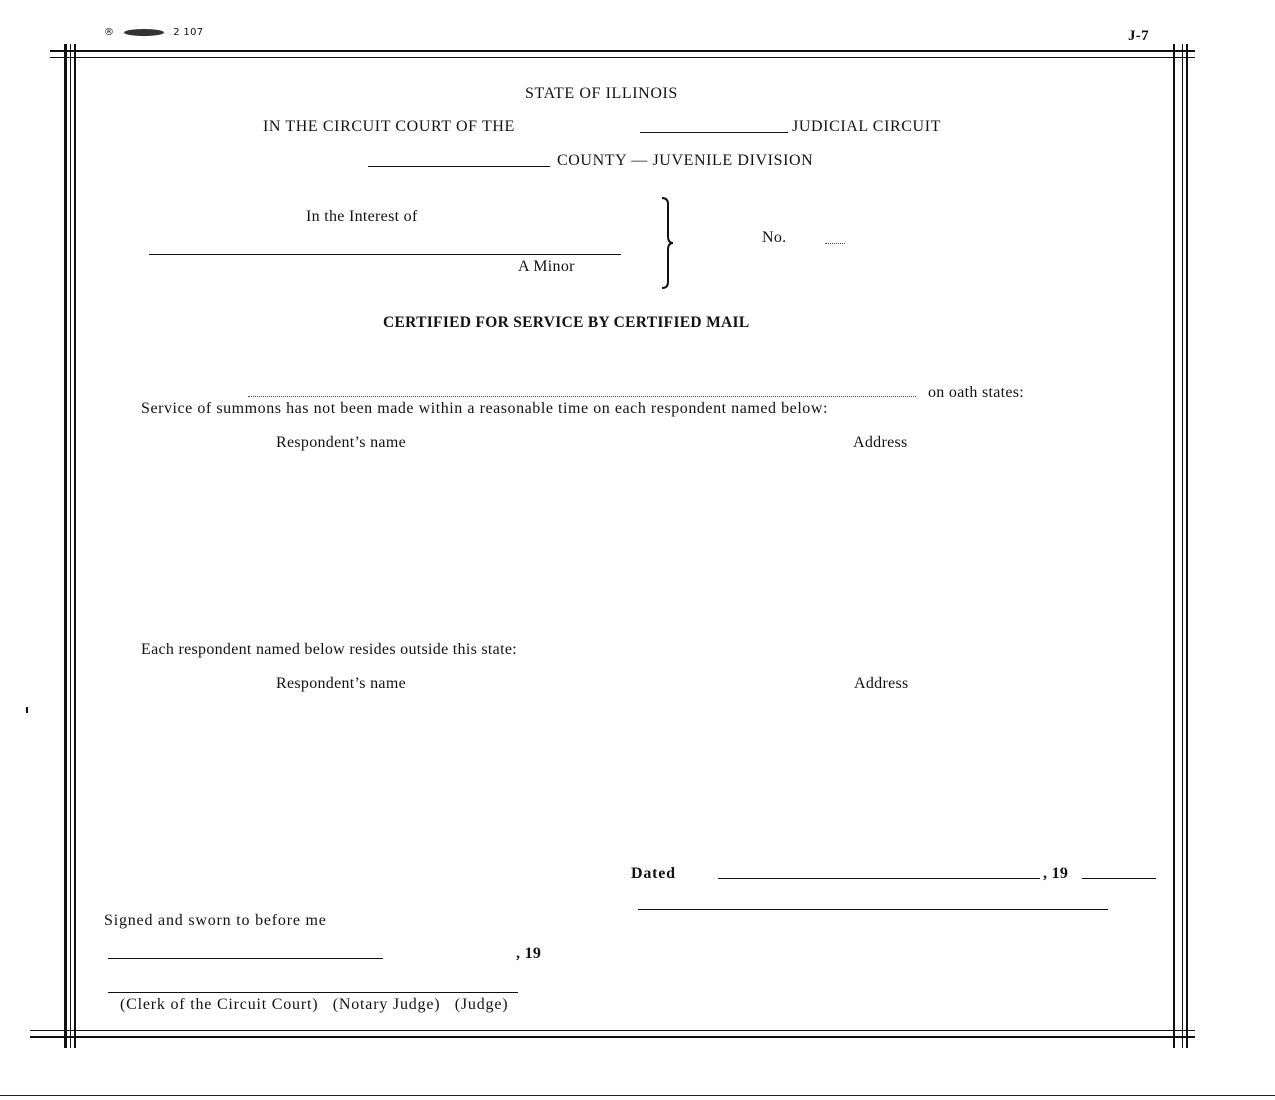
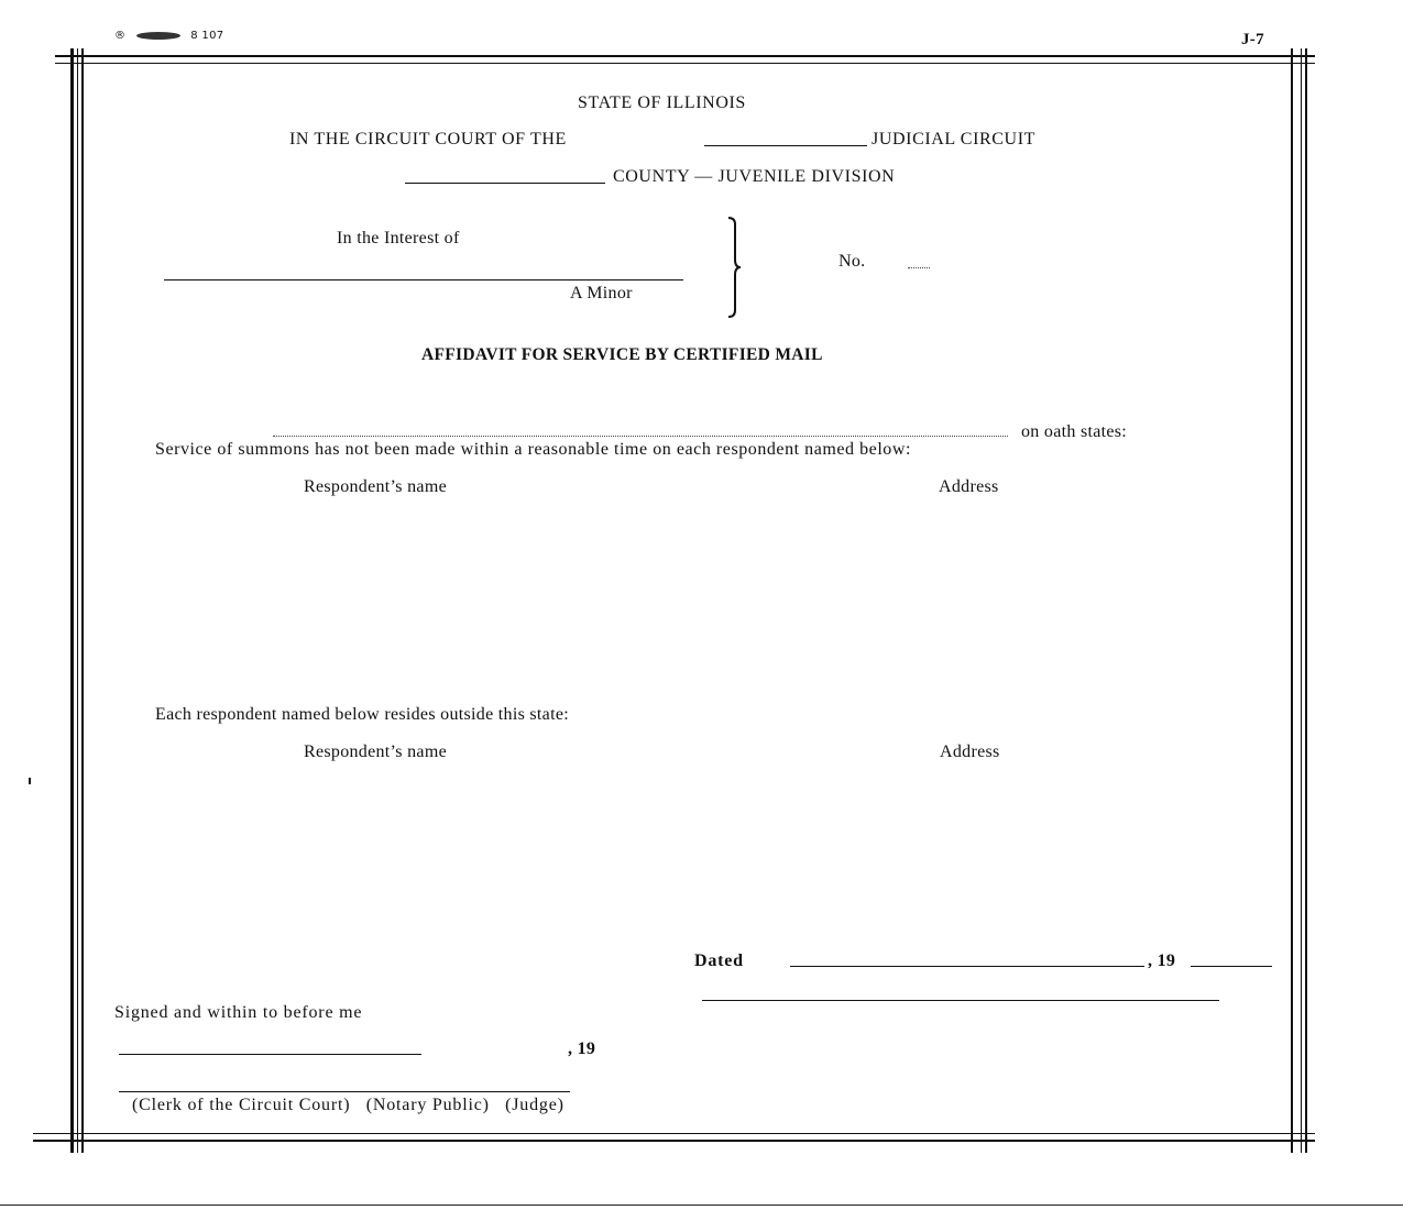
- ® 2 107
+ ® 8 107
  J-7
  STATE OF ILLINOIS
  IN THE CIRCUIT COURT OF THE
  JUDICIAL CIRCUIT
  COUNTY — JUVENILE DIVISION
  In the Interest of
  A Minor
  No.
- CERTIFIED FOR SERVICE BY CERTIFIED MAIL
+ AFFIDAVIT FOR SERVICE BY CERTIFIED MAIL
  on oath states:
  Service of summons has not been made within a reasonable time on each respondent named below:
  Respondent’s name
  Address
  Each respondent named below resides outside this state:
  Respondent’s name
  Address
  Dated
  , 19
- Signed and sworn to before me
+ Signed and within to before me
  , 19
- (Clerk of the Circuit Court) (Notary Judge) (Judge)
+ (Clerk of the Circuit Court) (Notary Public) (Judge)
